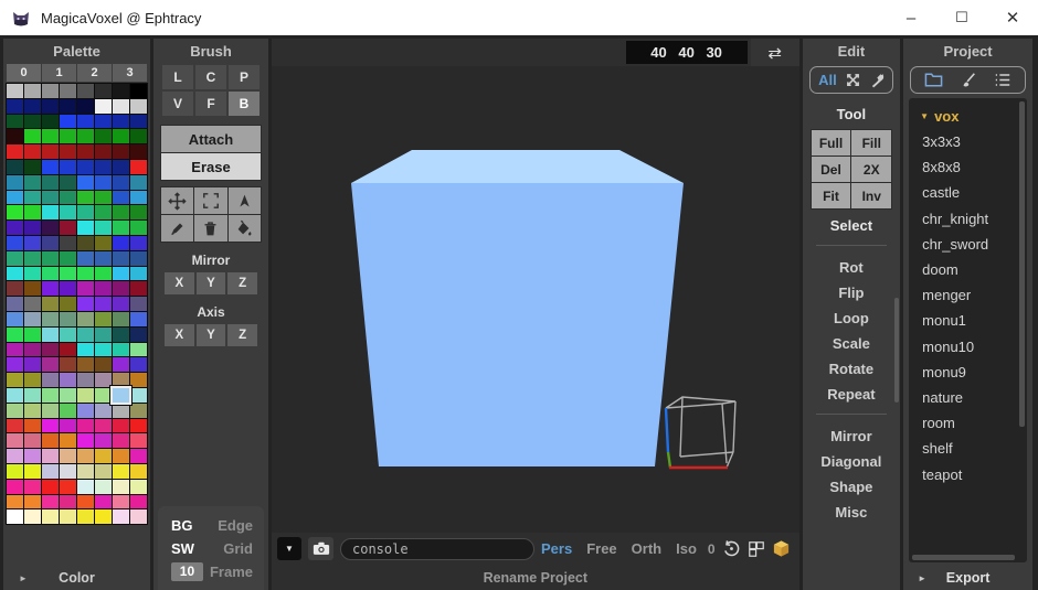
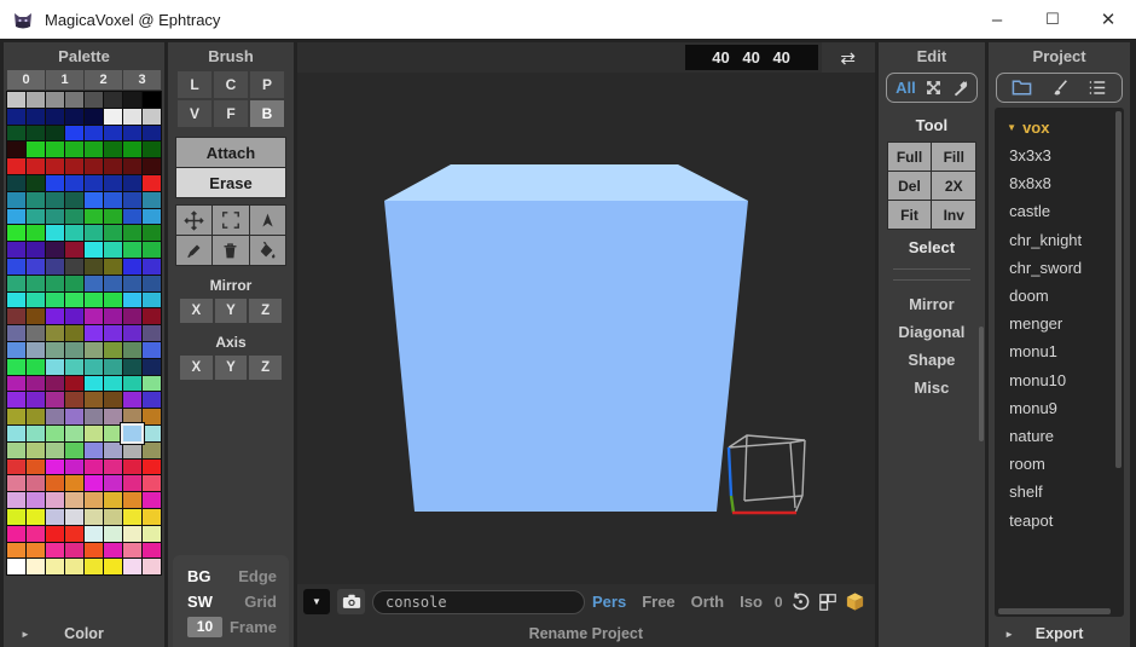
  MagicaVoxel @ Ephtracy
  –
  ☐
  ✕
  Palette
  0
  1
  2
  3
  ►
  Color
  Brush
  L
  C
  P
  V
  F
  B
  Attach
  Erase
  Mirror
  X
  Y
  Z
  Axis
  X
  Y
  Z
  BG
  Edge
  SW
  Grid
  10
  Frame
- 40 40 30
+ 40 40 40
  ⇄
  ▼
  console
  Pers
  Free
  Orth
  Iso
  0
  Rename Project
  Edit
  All
  Tool
  Full
  Fill
  Del
  2X
  Fit
  Inv
  Select
- Rot
- Flip
- Loop
- Scale
- Rotate
- Repeat
  Mirror
  Diagonal
  Shape
  Misc
  Project
  ▼
  vox
  3x3x3
  8x8x8
  castle
  chr_knight
  chr_sword
  doom
  menger
  monu1
  monu10
  monu9
  nature
  room
  shelf
  teapot
  ►
  Export
